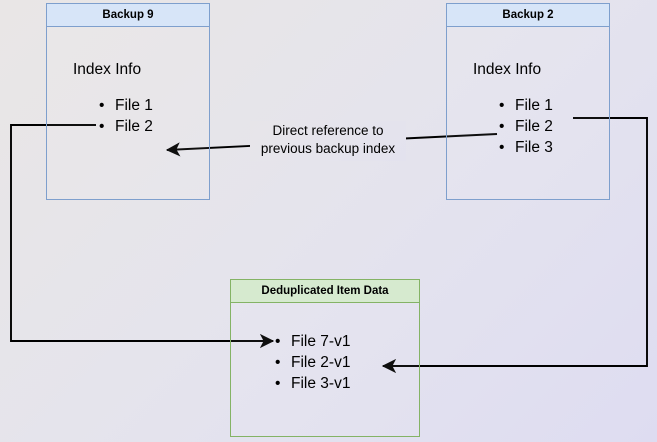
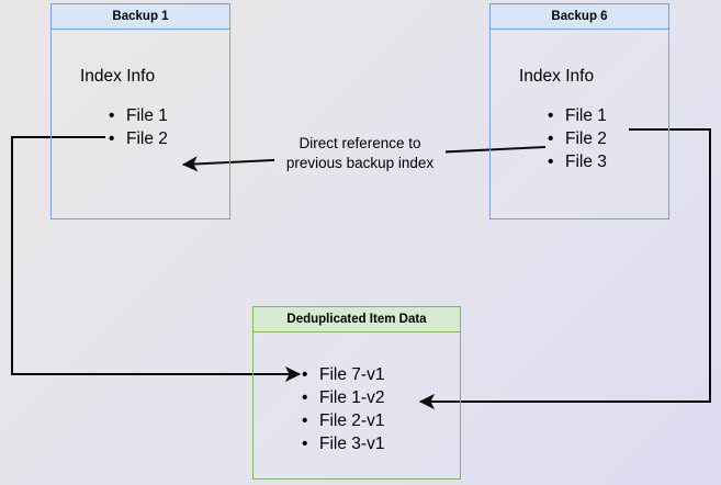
- Backup 9
+ Backup 1
  Index Info
  File 1
  File 2
- Backup 2
+ Backup 6
  Index Info
  File 1
  File 2
  File 3
  Deduplicated Item Data
  File 7-v1
+ File 1-v2
  File 2-v1
  File 3-v1
  Direct reference to
  previous backup index
